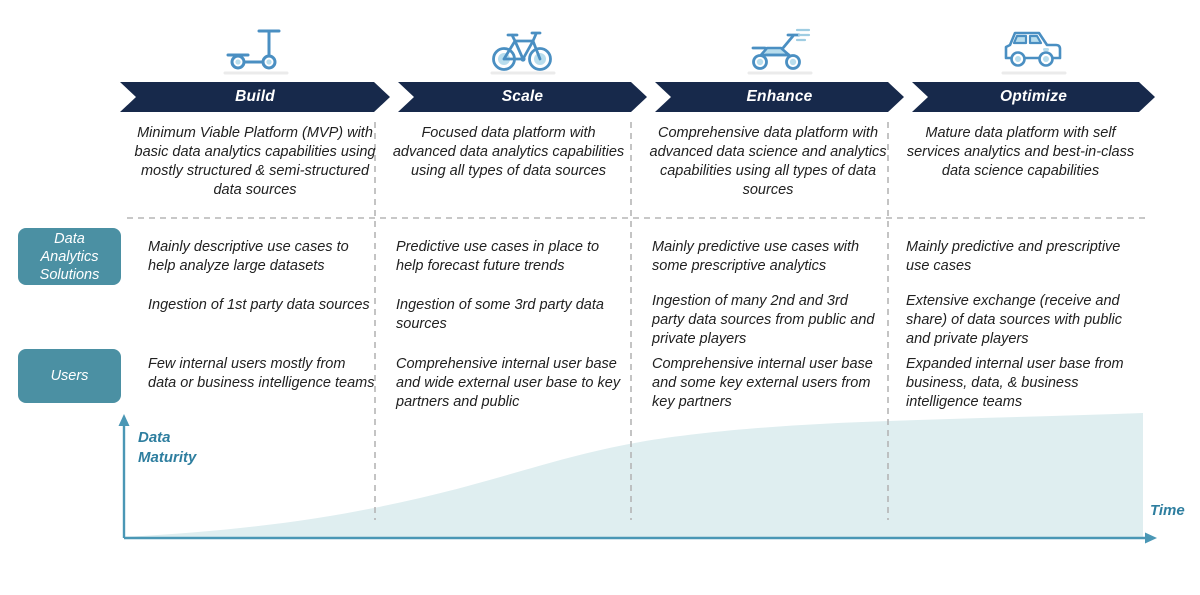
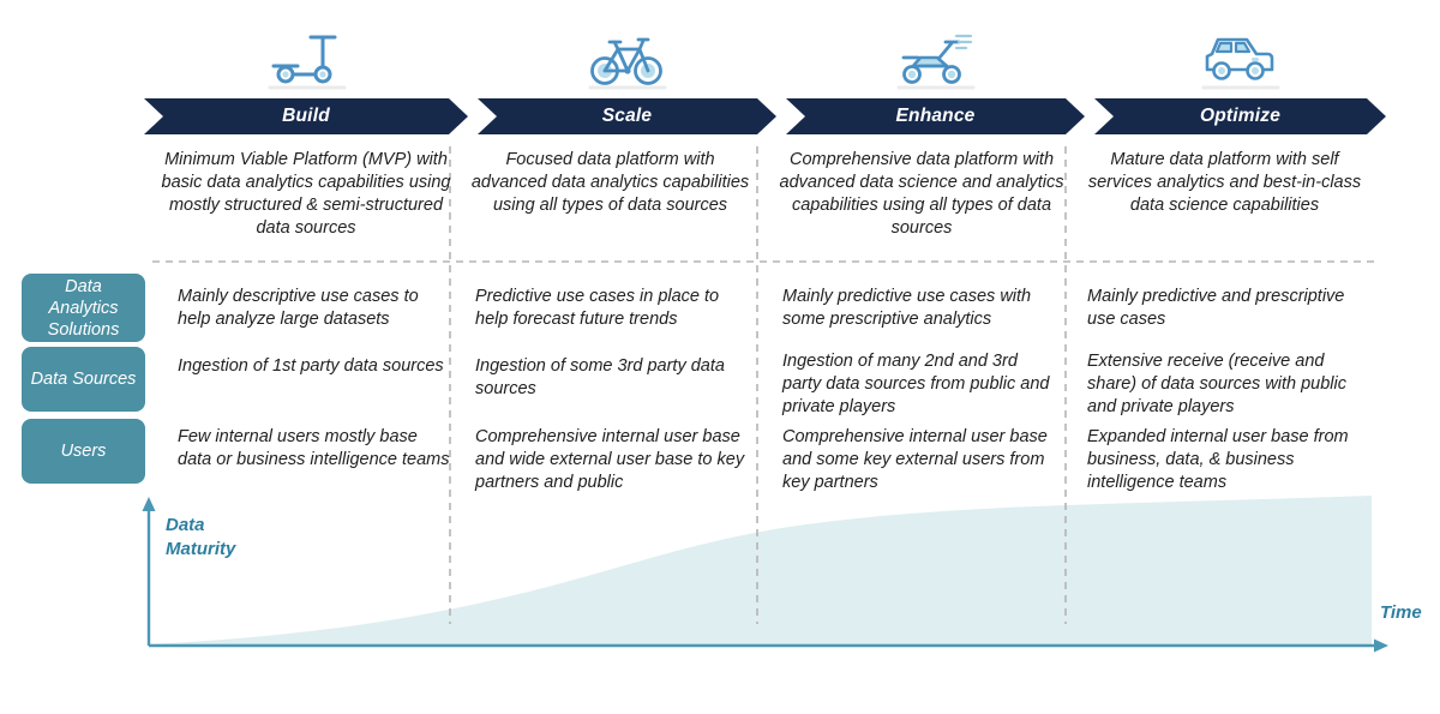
  Build
  Scale
  Enhance
  Optimize
  Minimum Viable Platform (MVP) with basic data analytics capabilities using mostly structured & semi-structured data sources
  Focused data platform with advanced data analytics capabilities using all types of data sources
  Comprehensive data platform with advanced data science and analytics capabilities using all types of data sources
  Mature data platform with self services analytics and best-in-class data science capabilities
  Data Analytics Solutions
+ Data Sources
  Users
  Mainly descriptive use cases to help analyze large datasets
  Predictive use cases in place to help forecast future trends
  Mainly predictive use cases with some prescriptive analytics
  Mainly predictive and prescriptive use cases
  Ingestion of 1st party data sources
  Ingestion of some 3rd party data sources
  Ingestion of many 2nd and 3rd party data sources from public and private players
- Extensive exchange (receive and share) of data sources with public and private players
+ Extensive receive (receive and share) of data sources with public and private players
- Few internal users mostly from data or business intelligence teams
+ Few internal users mostly base data or business intelligence teams
  Comprehensive internal user base and wide external user base to key partners and public
  Comprehensive internal user base and some key external users from key partners
  Expanded internal user base from business, data, & business intelligence teams
  Data Maturity
  Time
